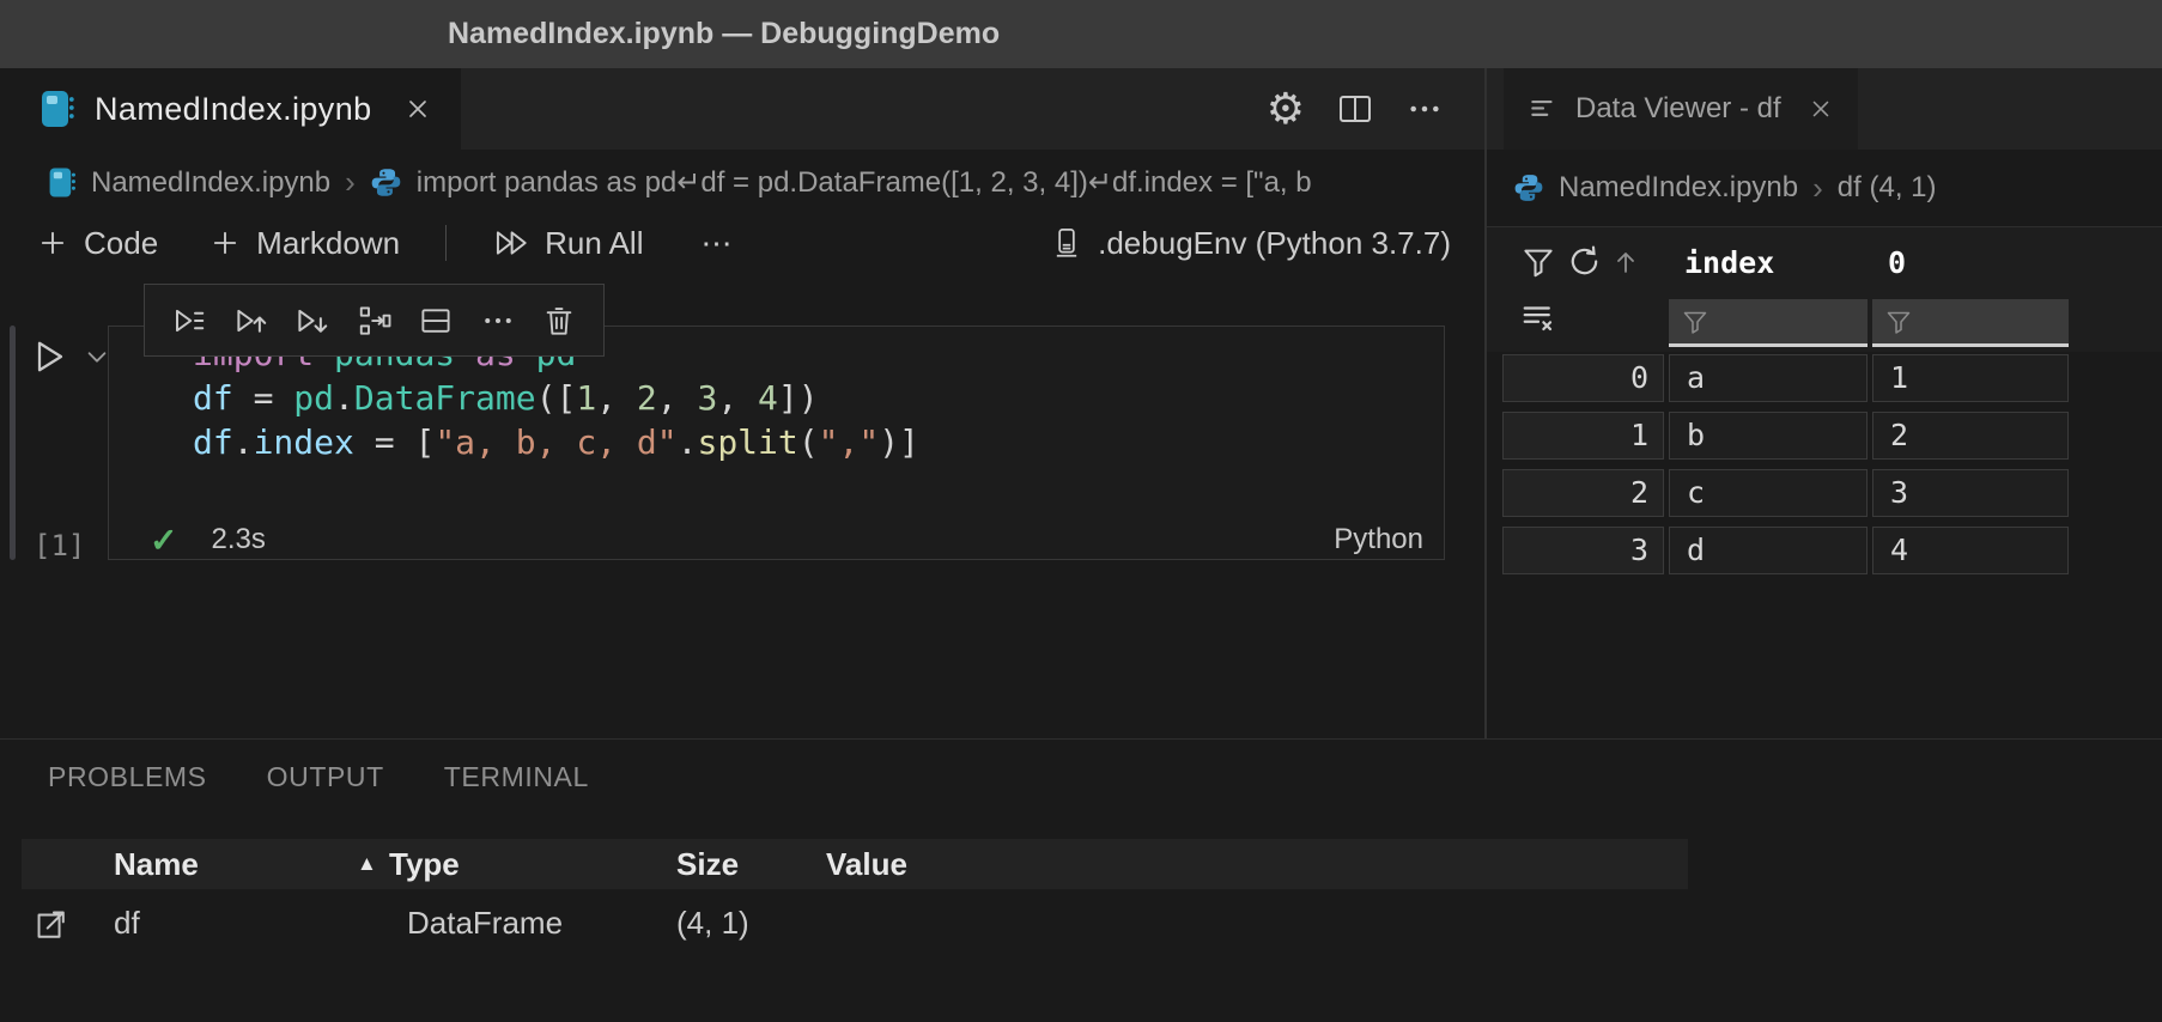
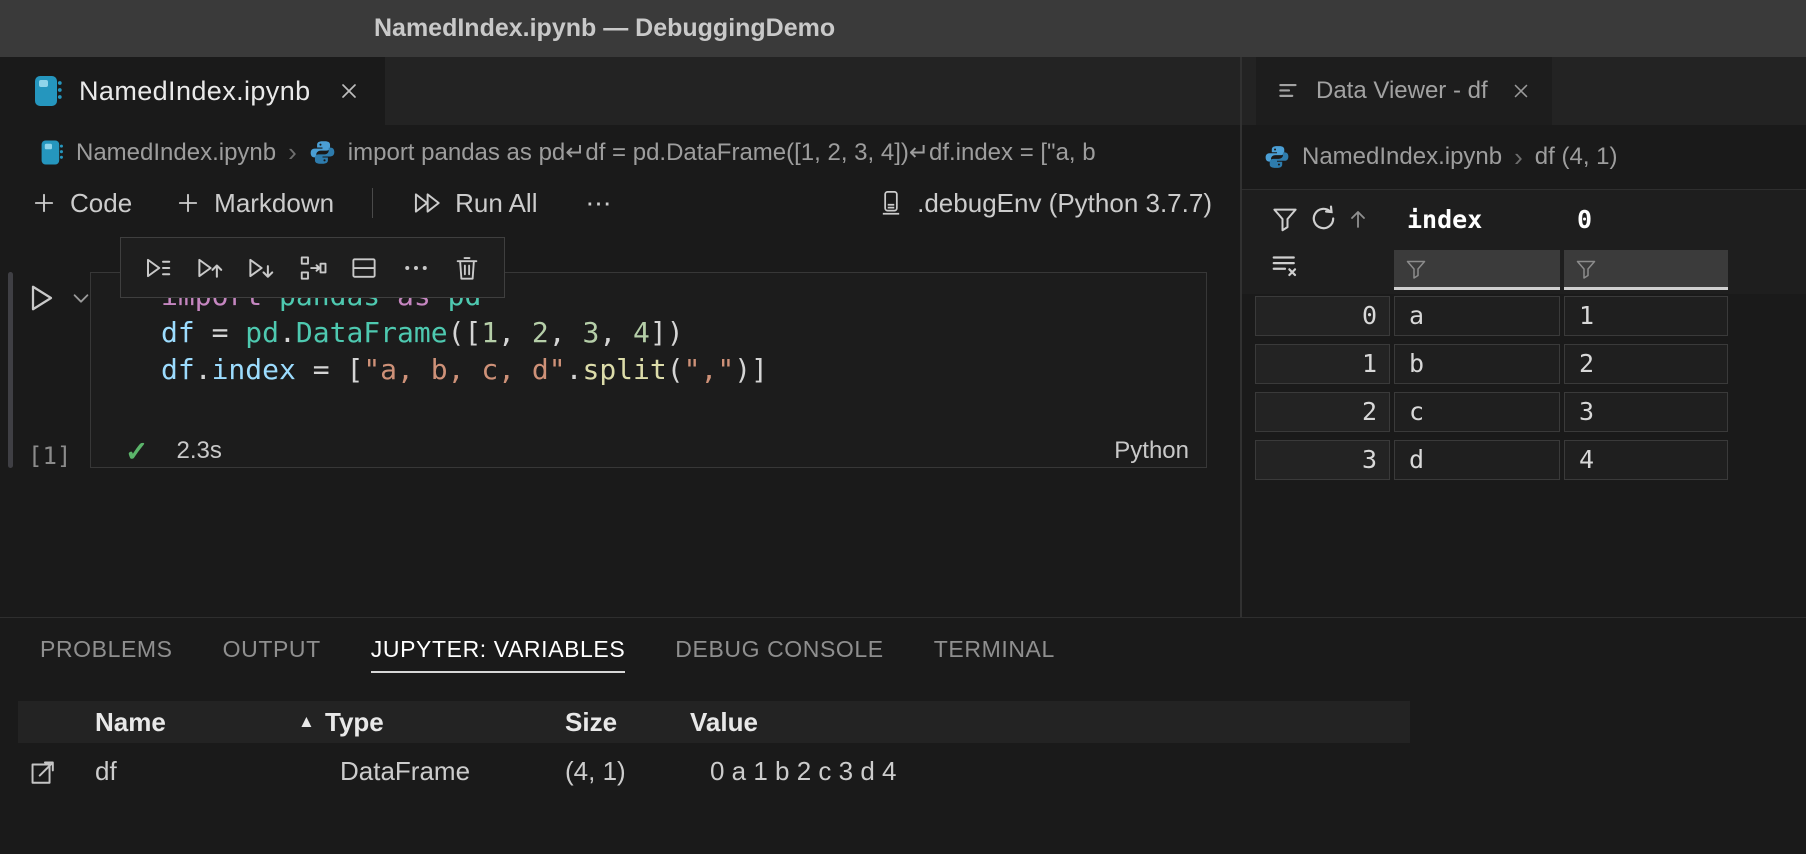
  NamedIndex.ipynb — DebuggingDemo
  NamedIndex.ipynb
- ⚙
  NamedIndex.ipynb
  ›
  import pandas as pd↵df = pd.DataFrame([1, 2, 3, 4])↵df.index = ["a, b
  Code
  Markdown
  Run All
  ⋯
  .debugEnv (Python 3.7.7)
  df = pd.DataFrame([1, 2, 3, 4])
  df.index = ["a, b, c, d".split(",")]
  ✓
  2.3s
  Python
  [1]
  Data Viewer - df
  NamedIndex.ipynb
  ›
  df (4, 1)
  index
  0
  0
  a
  1
  1
  b
  2
  2
  c
  3
  3
  d
  4
  PROBLEMS
  OUTPUT
+ JUPYTER: VARIABLES
+ DEBUG CONSOLE
  TERMINAL
  Name
  ▲
  Type
  Size
  Value
  df
  DataFrame
  (4, 1)
+ 0 a 1 b 2 c 3 d 4
